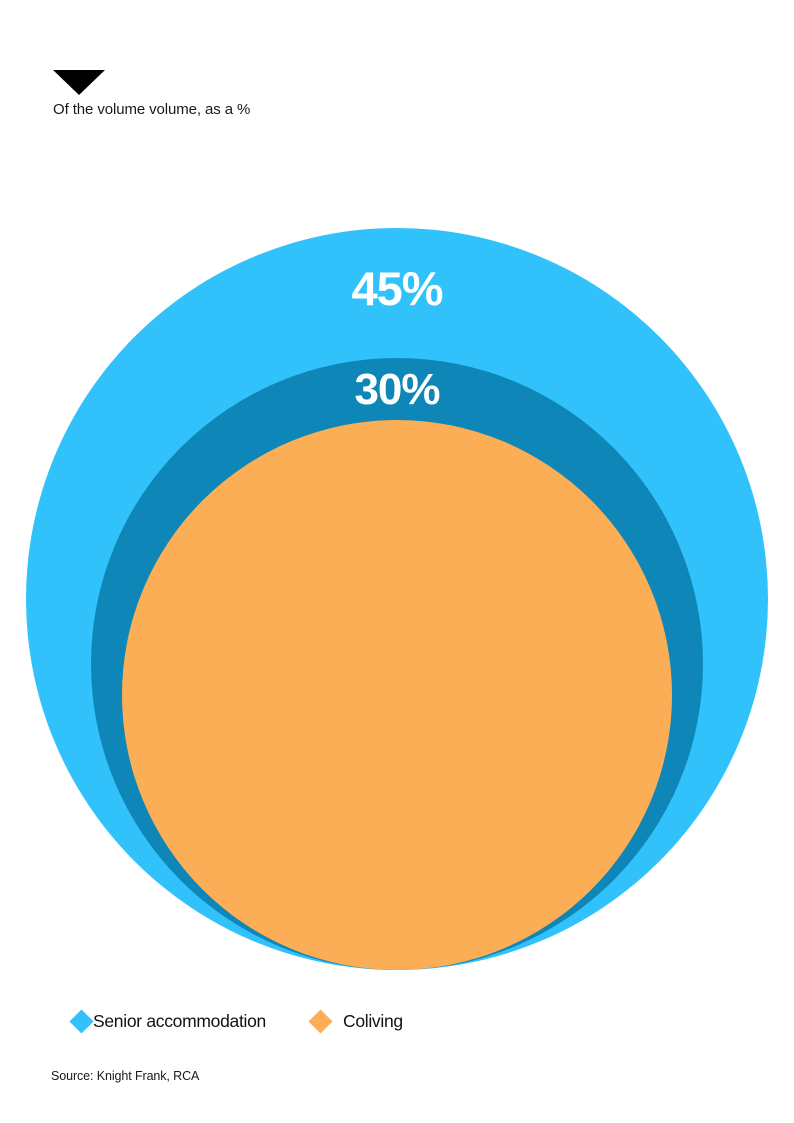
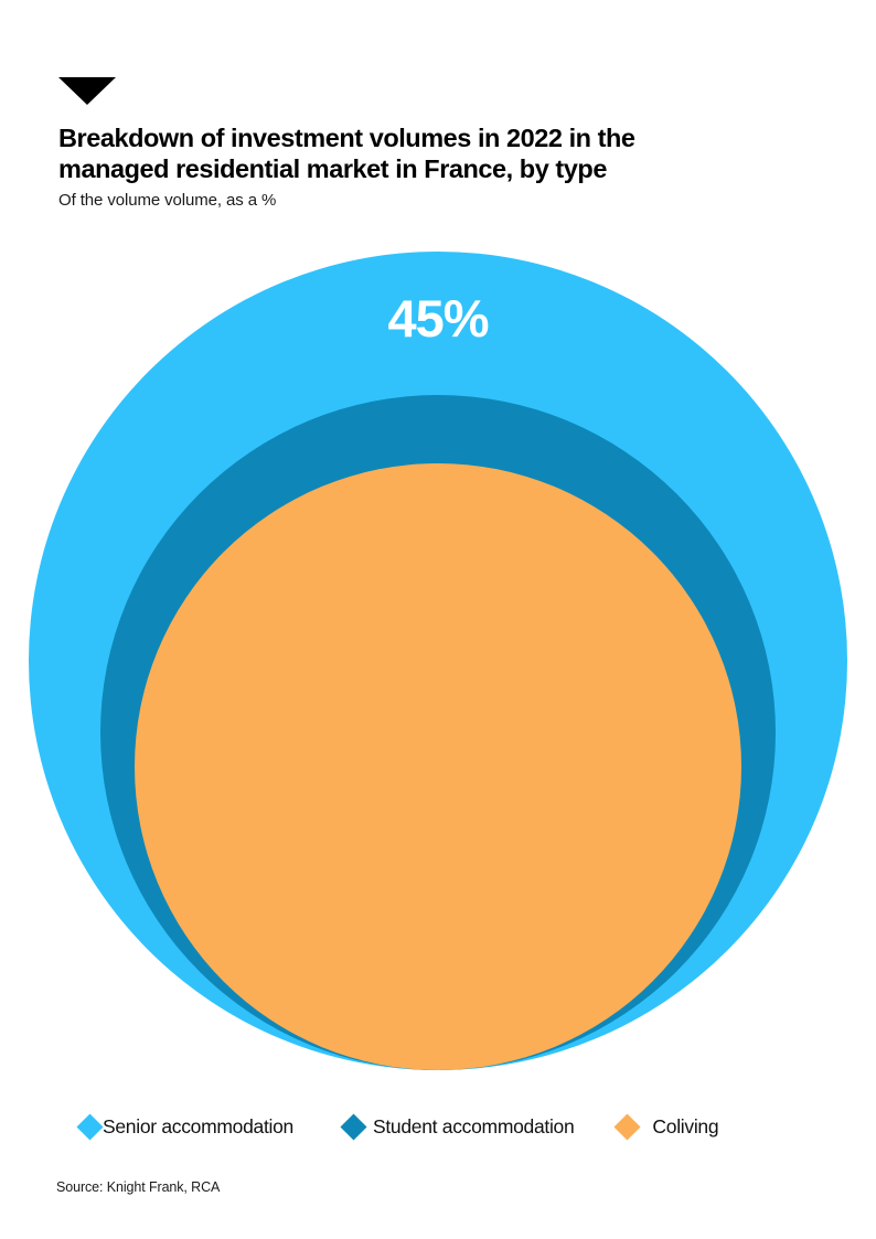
+ Breakdown of investment volumes in 2022 in the managed residential market in France, by type
  Of the volume volume, as a %
  45%
- 30%
  Senior accommodation
+ Student accommodation
  Coliving
  Source: Knight Frank, RCA
